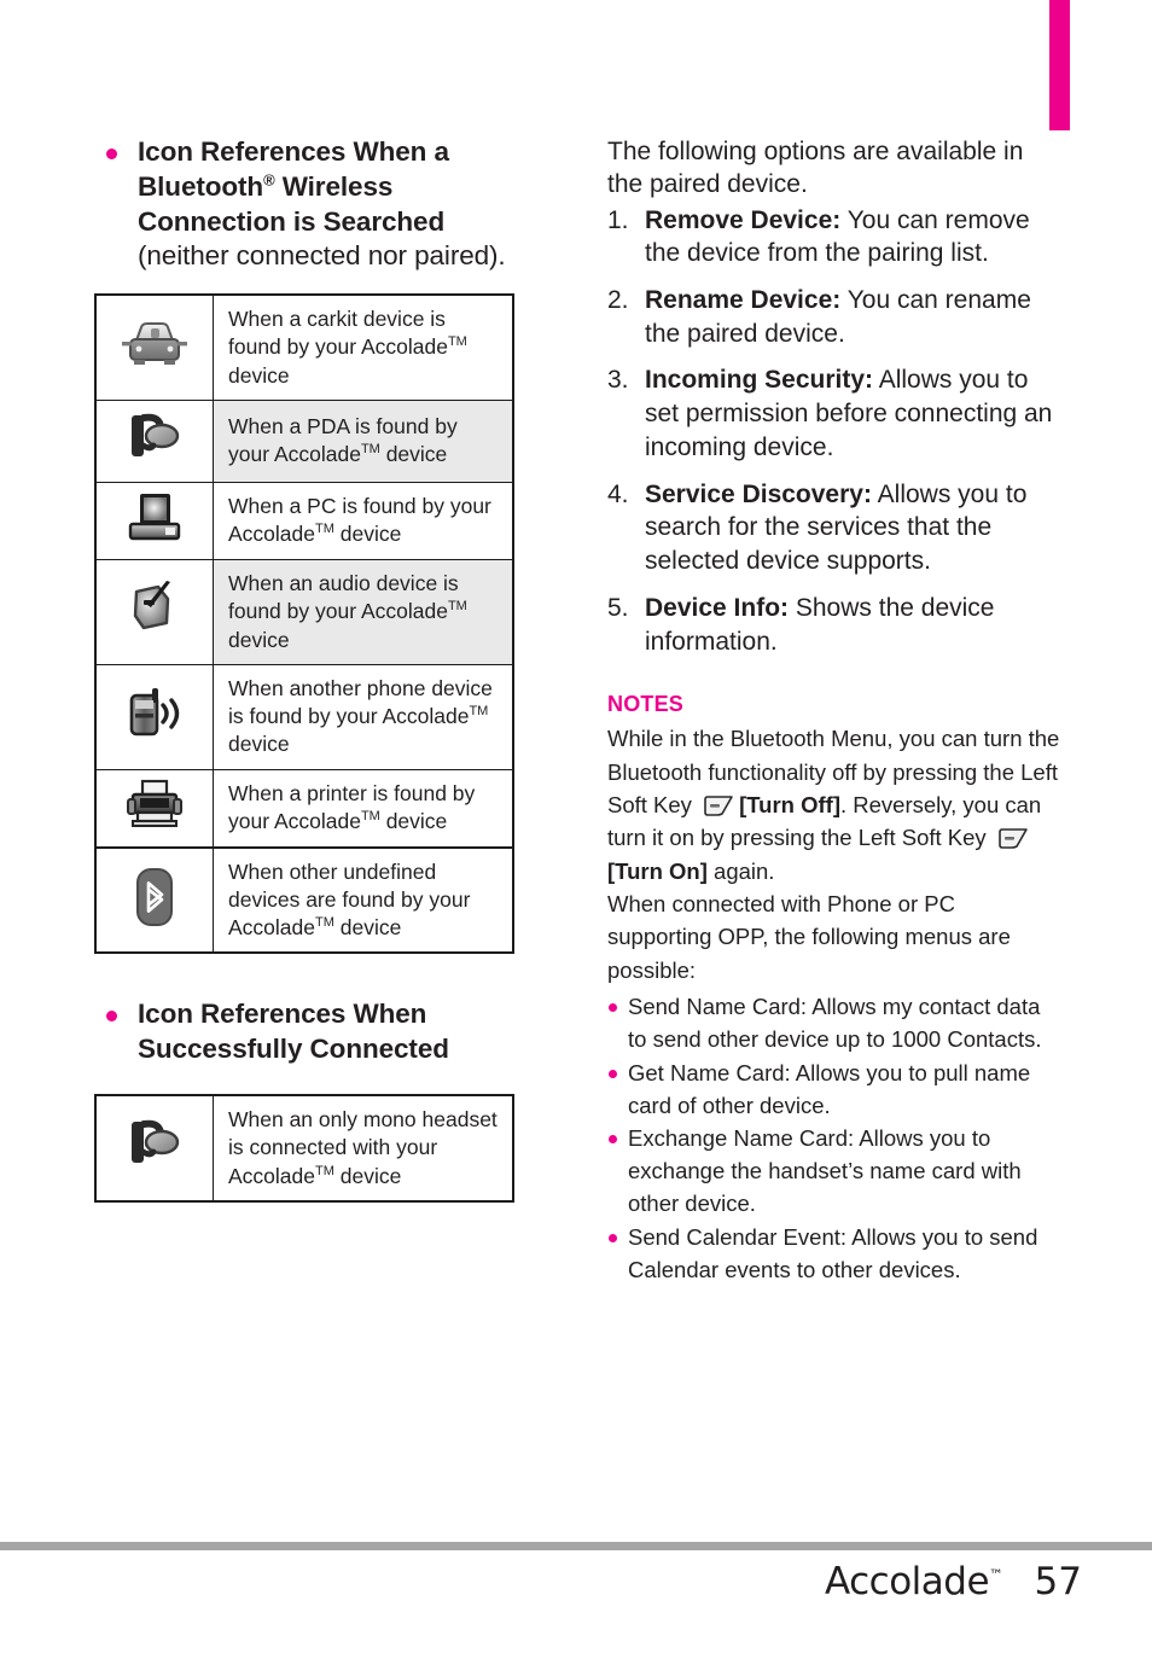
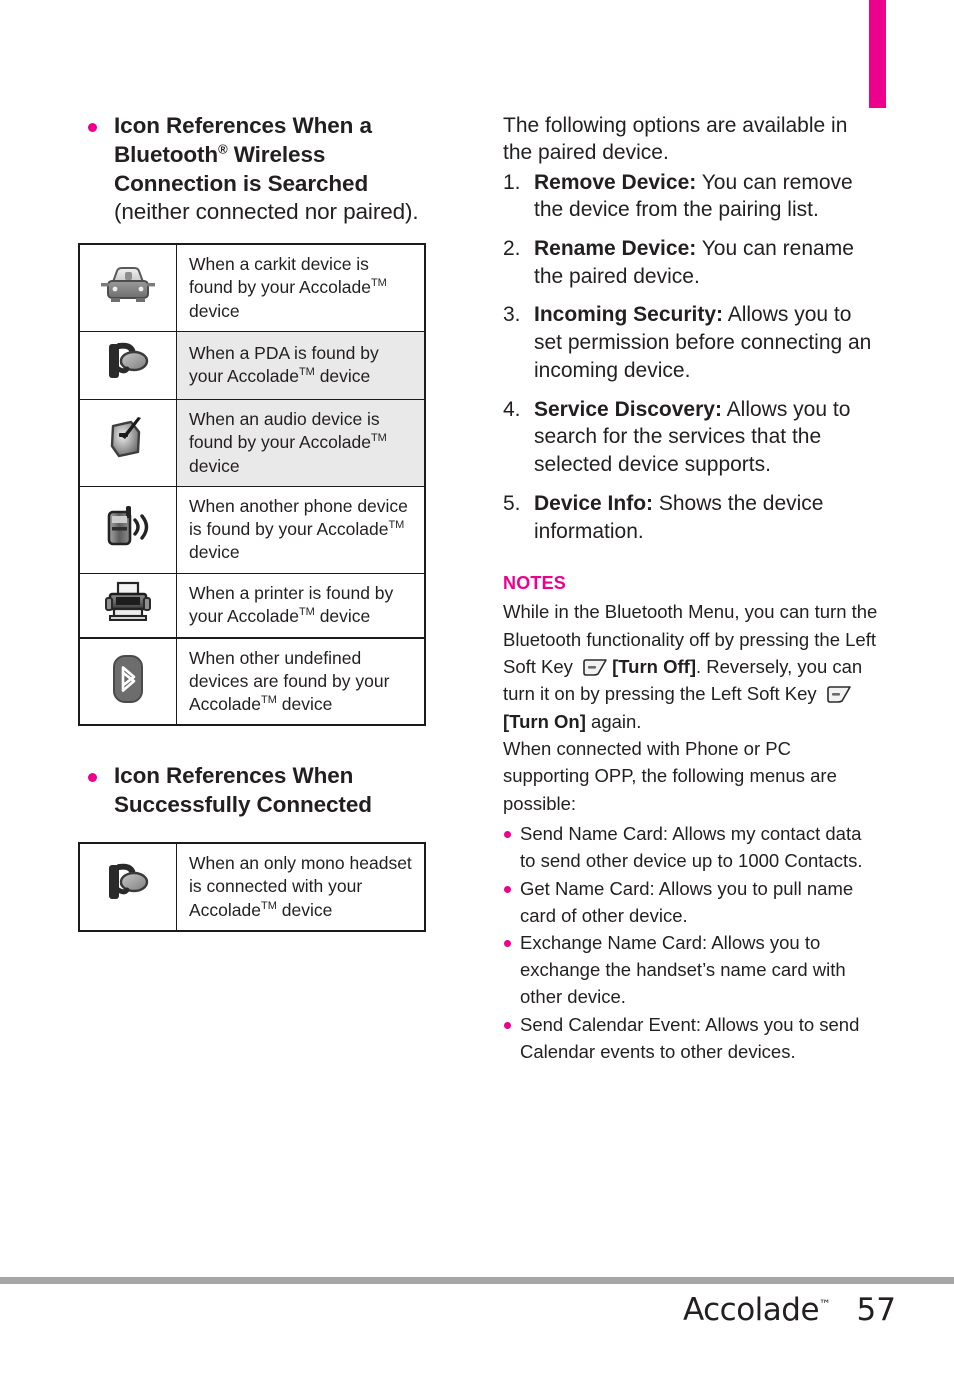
  Icon References When a
  Bluetooth® Wireless
  Connection is Searched
  (neither connected nor paired).
  	When a carkit device is found by your AccoladeTM device
  	When a PDA is found by your AccoladeTM device
- 	When a PC is found by your AccoladeTM device
  	When an audio device is found by your AccoladeTM device
  	When another phone device is found by your AccoladeTM device
  	When a printer is found by your AccoladeTM device
  	When other undefined devices are found by your AccoladeTM device
  Icon References When
  Successfully Connected
  	When an only mono headset is connected with your AccoladeTM device
  The following options are available in the paired device.
  1.
  Remove Device: You can remove the device from the pairing list.
  2.
  Rename Device: You can rename the paired device.
  3.
  Incoming Security: Allows you to set permission before connecting an incoming device.
  4.
  Service Discovery: Allows you to search for the services that the selected device supports.
  5.
  Device Info: Shows the device information.
  NOTES
  While in the Bluetooth Menu, you can turn the Bluetooth functionality off by pressing the Left Soft Key [Turn Off]. Reversely, you can turn it on by pressing the Left Soft Key [Turn On] again.
  When connected with Phone or PC supporting OPP, the following menus are possible:
  Send Name Card: Allows my contact data to send other device up to 1000 Contacts.
  Get Name Card: Allows you to pull name card of other device.
  Exchange Name Card: Allows you to exchange the handset’s name card with other device.
  Send Calendar Event: Allows you to send Calendar events to other devices.
  Accolade™
  57
